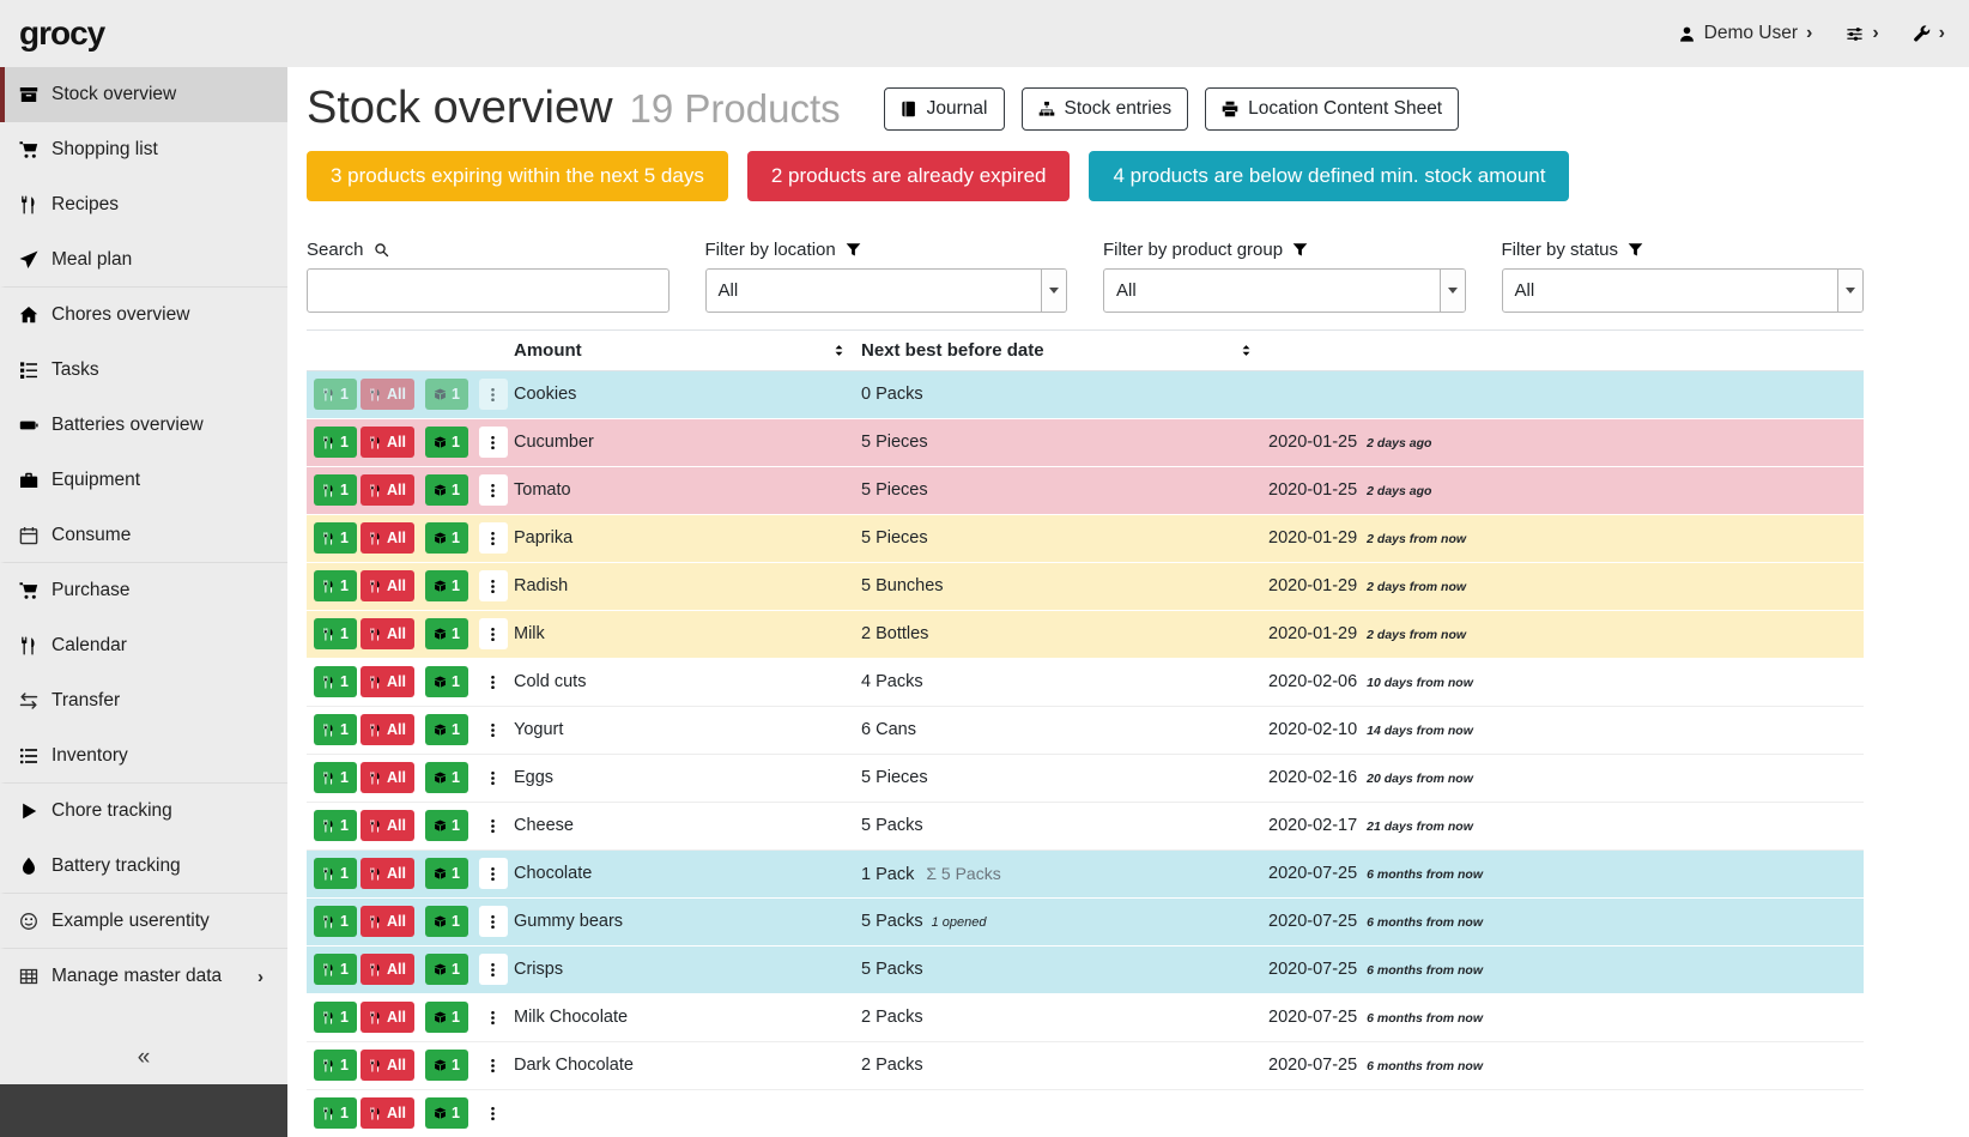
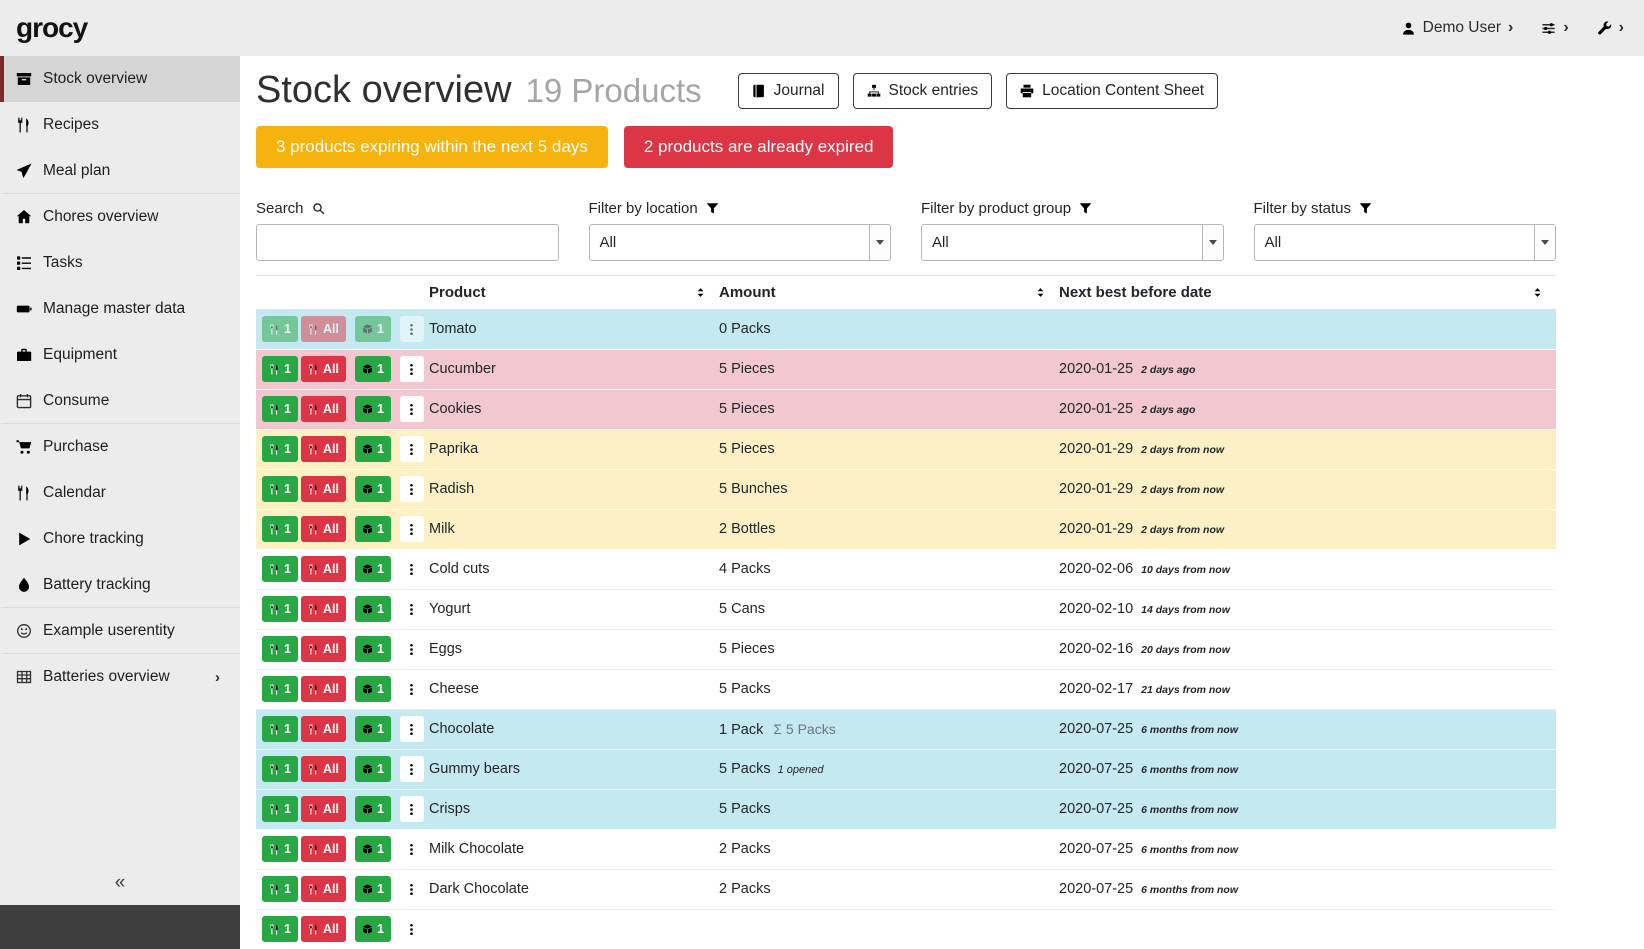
  grocy
  Demo User
  ›
  ›
  ›
  Stock overview
- Shopping list
  Recipes
  Meal plan
  Chores overview
  Tasks
- Batteries overview
+ Manage master data
  Equipment
  Consume
  Purchase
  Calendar
- Transfer
- Inventory
  Chore tracking
  Battery tracking
  Example userentity
- Manage master data
+ Batteries overview
  ›
  «
  Stock overview
  19 Products
  Journal
  Stock entries
  Location Content Sheet
  3 products expiring within the next 5 days
  2 products are already expired
- 4 products are below defined min. stock amount
  Search
  Filter by location
  All
  Filter by product group
  All
  Filter by status
  All
+ Product
  Amount
  Next best before date
  1
  All
  1
- Cookies
+ Tomato
  0 Packs
  1
  All
  1
  Cucumber
  5 Pieces
  2020-01-25
  2 days ago
  1
  All
  1
- Tomato
+ Cookies
  5 Pieces
  2020-01-25
  2 days ago
  1
  All
  1
  Paprika
  5 Pieces
  2020-01-29
  2 days from now
  1
  All
  1
  Radish
  5 Bunches
  2020-01-29
  2 days from now
  1
  All
  1
  Milk
  2 Bottles
  2020-01-29
  2 days from now
  1
  All
  1
  Cold cuts
  4 Packs
  2020-02-06
  10 days from now
  1
  All
  1
  Yogurt
- 6 Cans
+ 5 Cans
  2020-02-10
  14 days from now
  1
  All
  1
  Eggs
  5 Pieces
  2020-02-16
  20 days from now
  1
  All
  1
  Cheese
  5 Packs
  2020-02-17
  21 days from now
  1
  All
  1
  Chocolate
  1 Pack
  Σ 5 Packs
  2020-07-25
  6 months from now
  1
  All
  1
  Gummy bears
  5 Packs
  1 opened
  2020-07-25
  6 months from now
  1
  All
  1
  Crisps
  5 Packs
  2020-07-25
  6 months from now
  1
  All
  1
  Milk Chocolate
  2 Packs
  2020-07-25
  6 months from now
  1
  All
  1
  Dark Chocolate
  2 Packs
  2020-07-25
  6 months from now
  1
  All
  1
